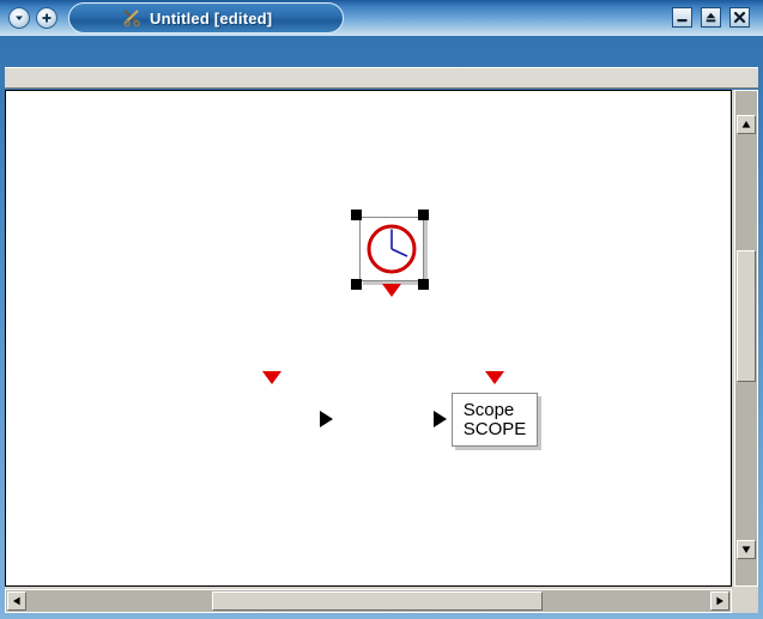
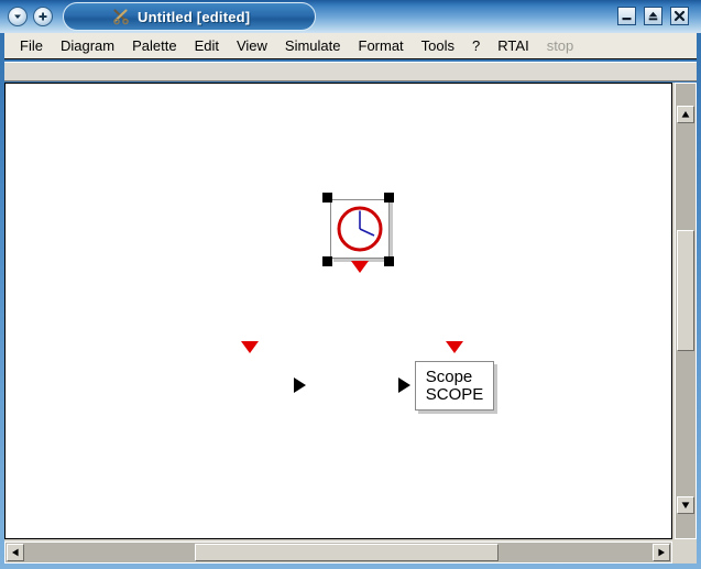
  Untitled [edited]
+ File
+ Diagram
+ Palette
+ Edit
+ View
+ Simulate
+ Format
+ Tools
+ ?
+ RTAI
+ stop
  Scope
  SCOPE
